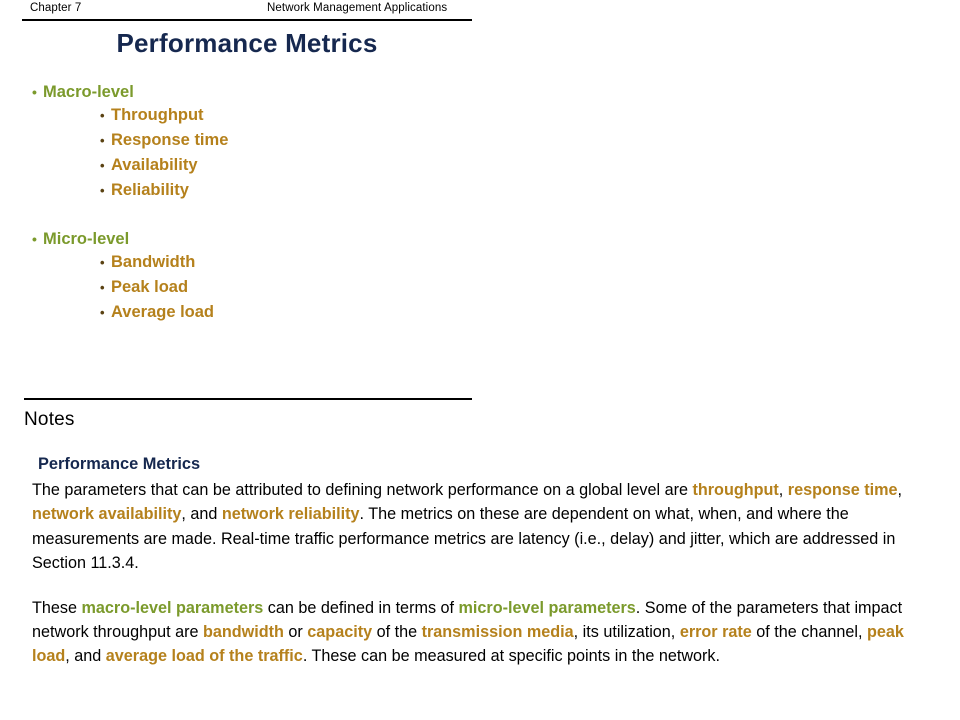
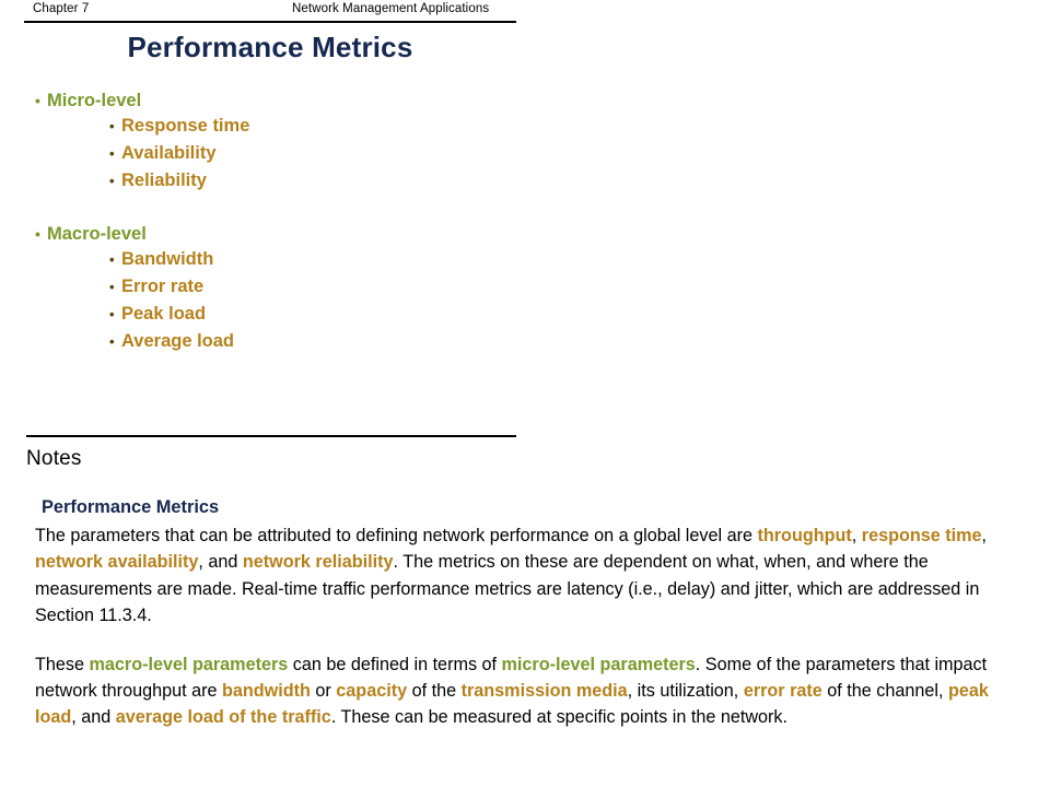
  Chapter 7
  Network Management Applications
  Performance Metrics
- • Macro-level
+ • Micro-level
- • Throughput
  • Response time
  • Availability
  • Reliability
- • Micro-level
+ • Macro-level
  • Bandwidth
+ • Error rate
  • Peak load
  • Average load
  Notes
  Performance Metrics
  The parameters that can be attributed to defining network performance on a global level are throughput, response time, network availability, and network reliability. The metrics on these are dependent on what, when, and where the measurements are made. Real-time traffic performance metrics are latency (i.e., delay) and jitter, which are addressed in Section 11.3.4.
  These macro-level parameters can be defined in terms of micro-level parameters. Some of the parameters that impact network throughput are bandwidth or capacity of the transmission media, its utilization, error rate of the channel, peak load, and average load of the traffic. These can be measured at specific points in the network.
